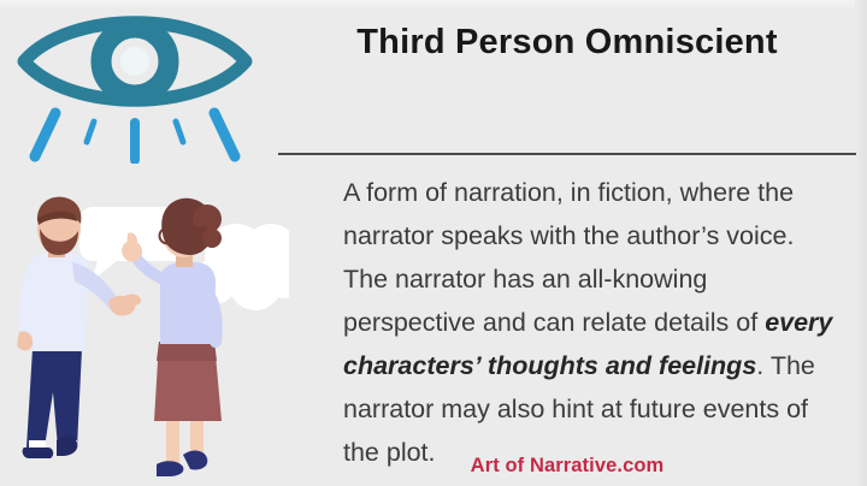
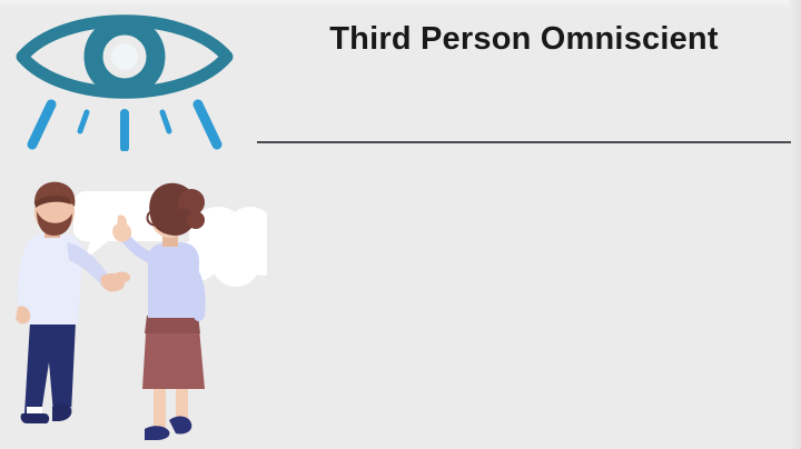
  Third Person Omniscient
- A form of narration, in fiction, where the narrator speaks with the author’s voice. The narrator has an all-knowing perspective and can relate details of every characters’ thoughts and feelings. The narrator may also hint at future events of the plot.
- Art of Narrative.com
